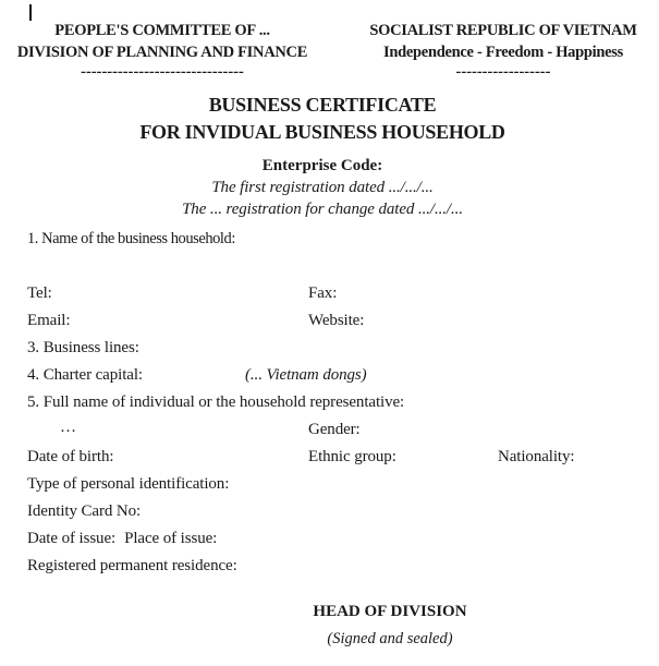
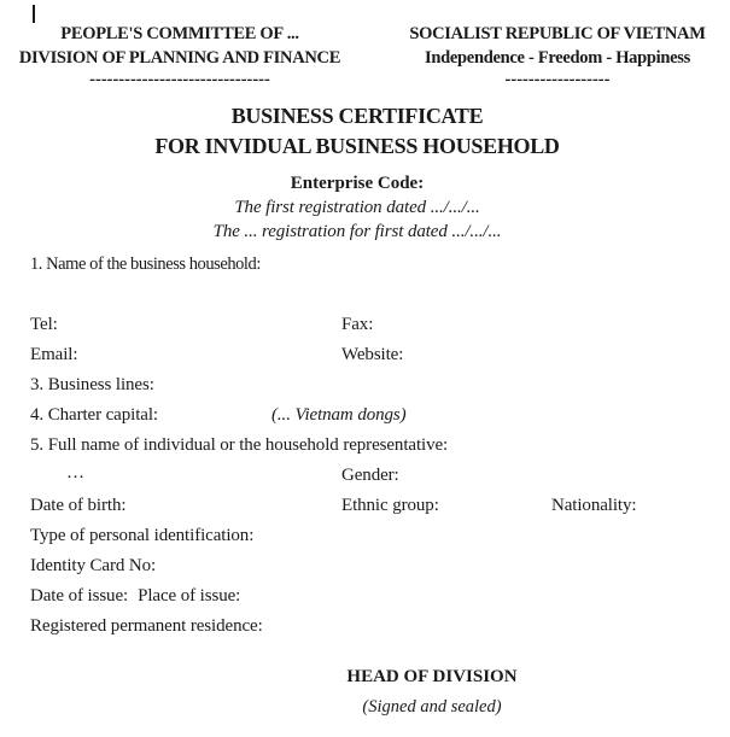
  PEOPLE'S COMMITTEE OF ...
  DIVISION OF PLANNING AND FINANCE
  -------------------------------
  SOCIALIST REPUBLIC OF VIETNAM
  Independence - Freedom - Happiness
  ------------------
  BUSINESS CERTIFICATE
  FOR INVIDUAL BUSINESS HOUSEHOLD
  Enterprise Code:
  The first registration dated .../.../...
- The ... registration for change dated .../.../...
+ The ... registration for first dated .../.../...
  1. Name of the business household:
  Tel:
  Fax:
  Email:
  Website:
  3. Business lines:
  4. Charter capital:
  (... Vietnam dongs)
  5. Full name of individual or the household representative:
  …
  Gender:
  Date of birth:
  Ethnic group:
  Nationality:
  Type of personal identification:
  Identity Card No:
  Date of issue: Place of issue:
  Registered permanent residence:
  HEAD OF DIVISION
  (Signed and sealed)
